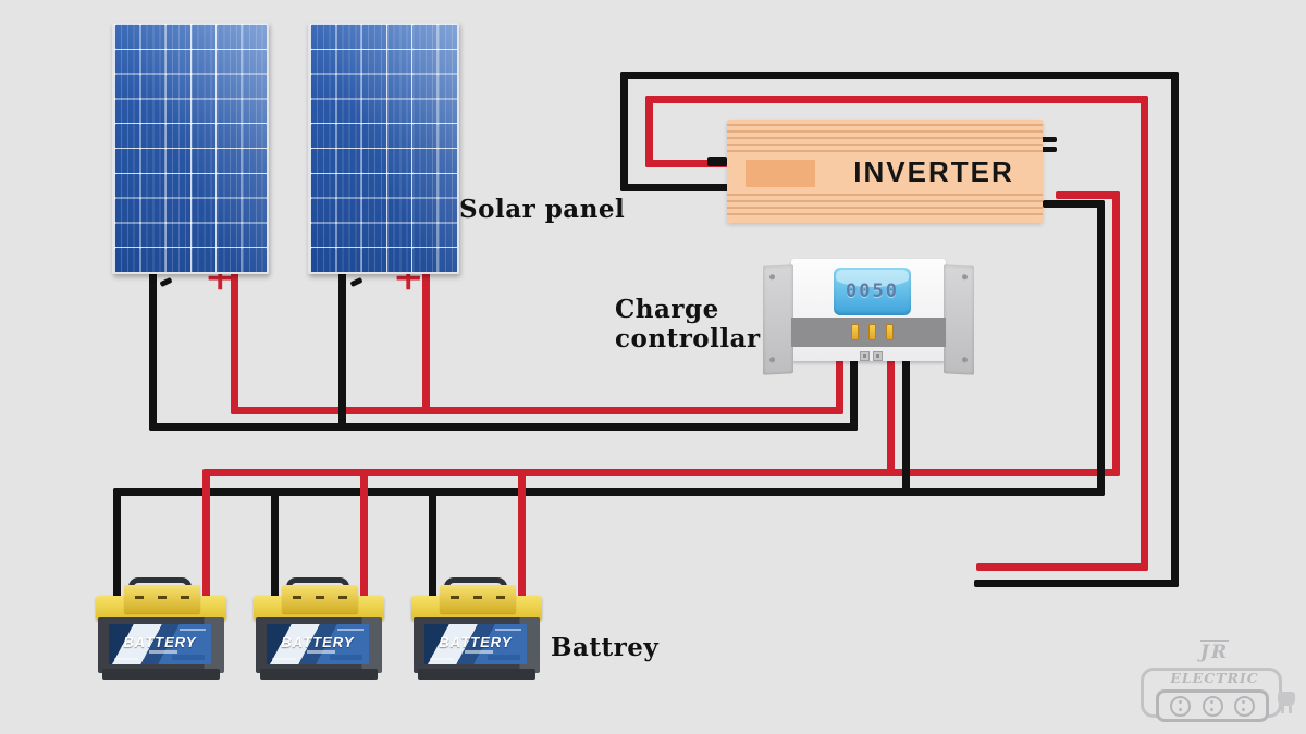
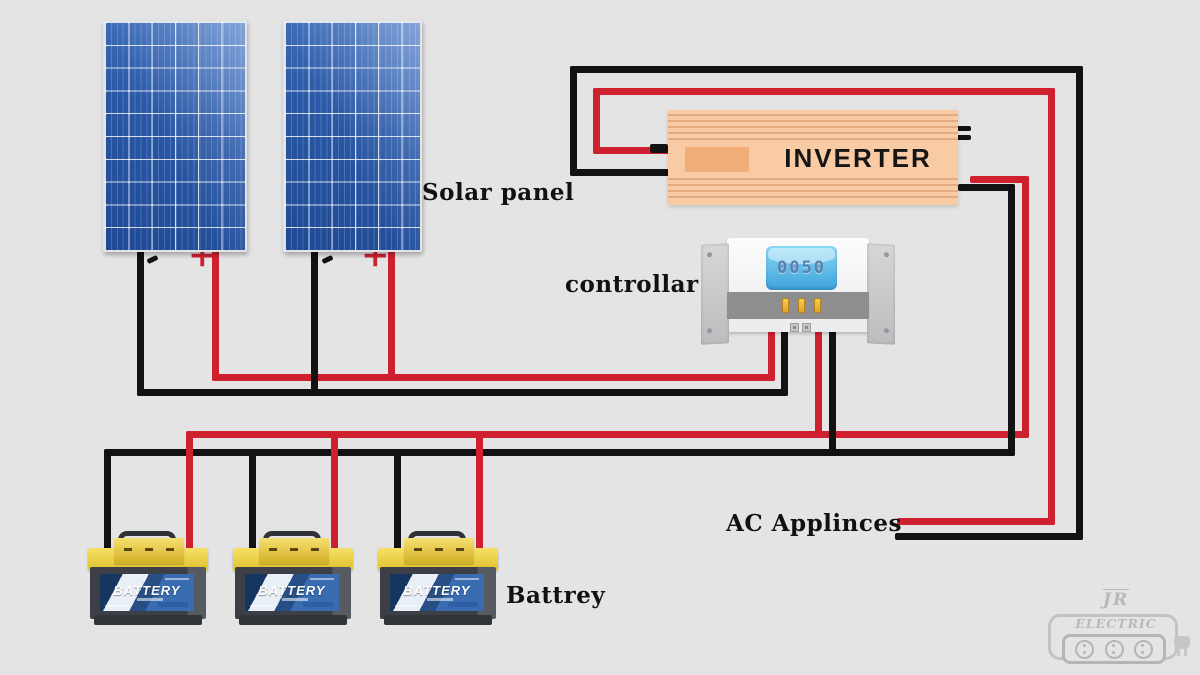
  +
  +
  INVERTER
  0050
  BATTERY
  BATTERY
  BATTERY
  Solar panel
- Charge
  controllar
+ AC Applinces
  Battrey
  JR
